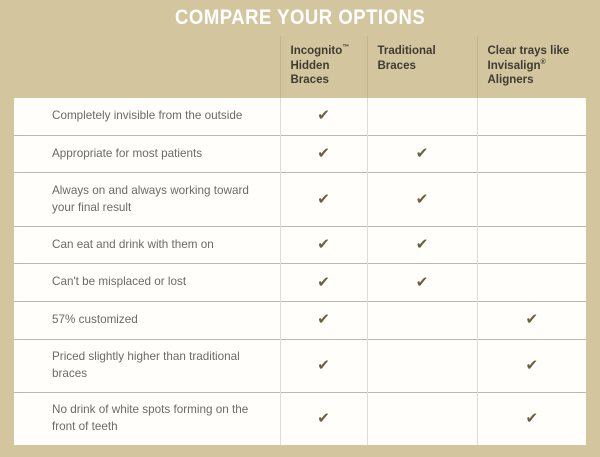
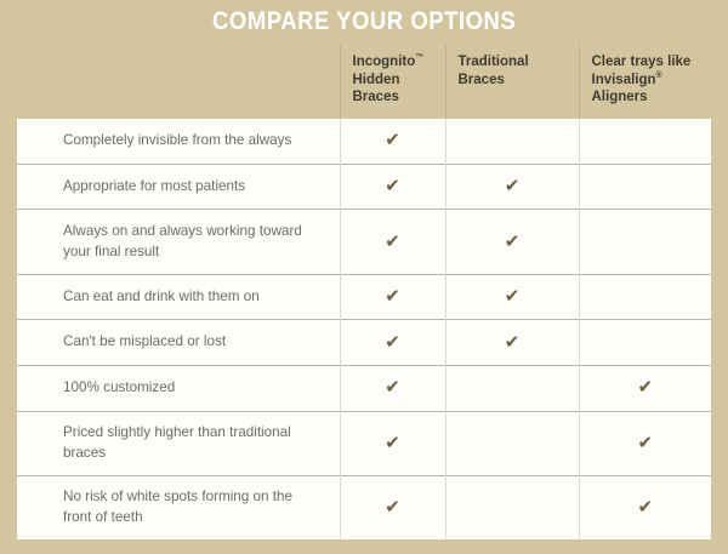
  COMPARE YOUR OPTIONS
  	Incognito Hidden Braces	Traditional Braces	Clear trays like Invisalign Aligners
- Completely invisible from the outside	✔
+ Completely invisible from the always	✔
  Appropriate for most patients	✔	✔
  Always on and always working toward your final result	✔	✔
  Can eat and drink with them on	✔	✔
  Can't be misplaced or lost	✔	✔
- 57% customized	✔		✔
+ 100% customized	✔		✔
  Priced slightly higher than traditional braces	✔		✔
- No drink of white spots forming on the front of teeth	✔		✔
+ No risk of white spots forming on the front of teeth	✔		✔
